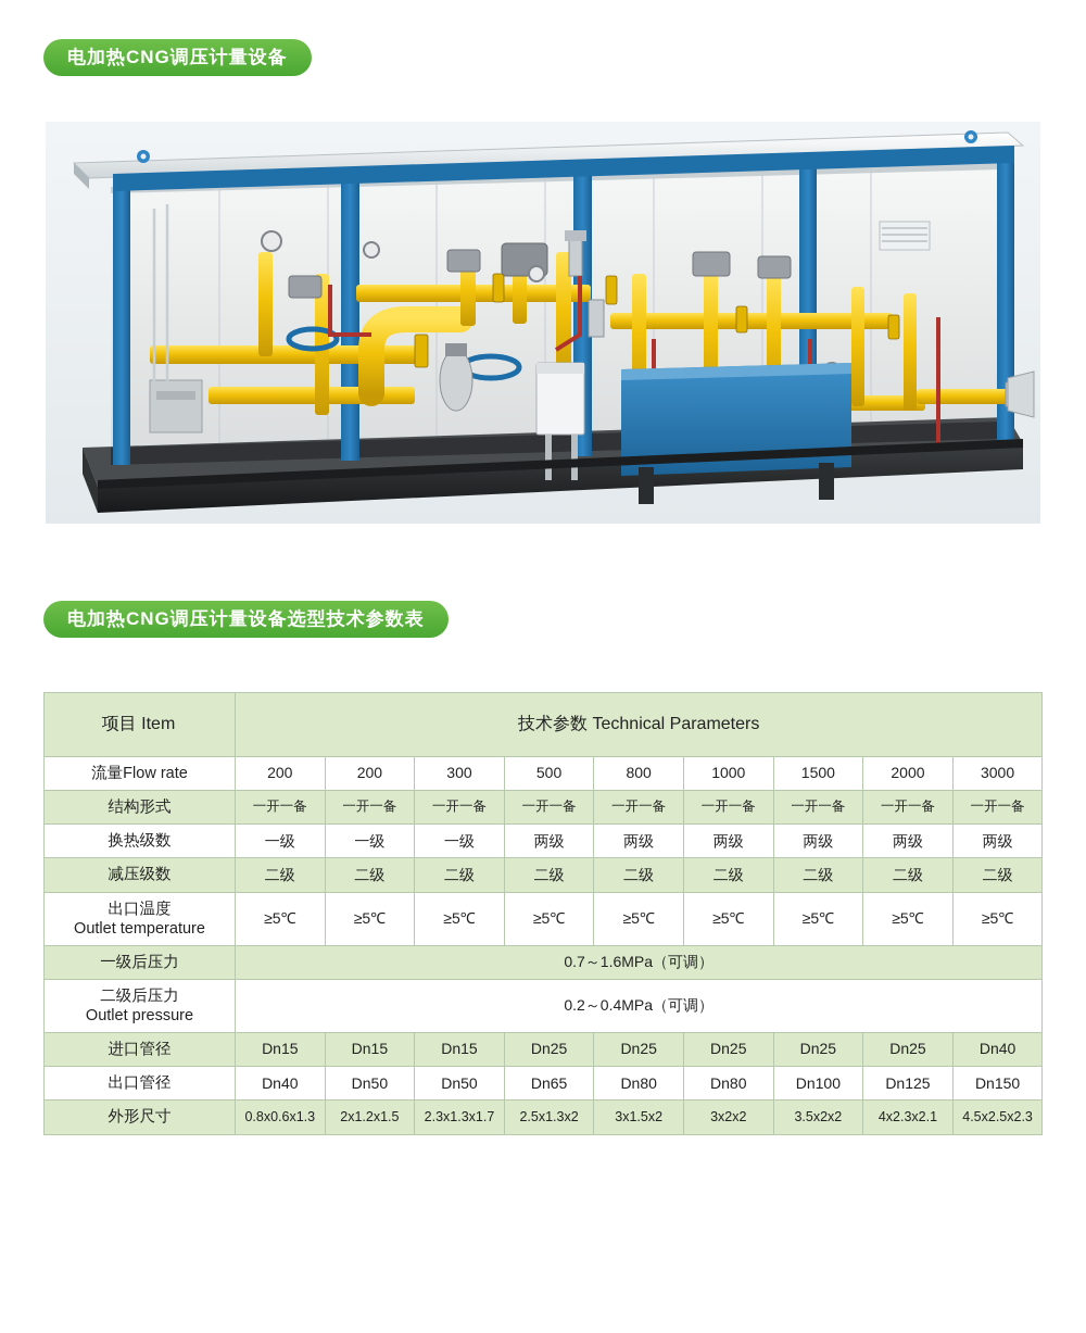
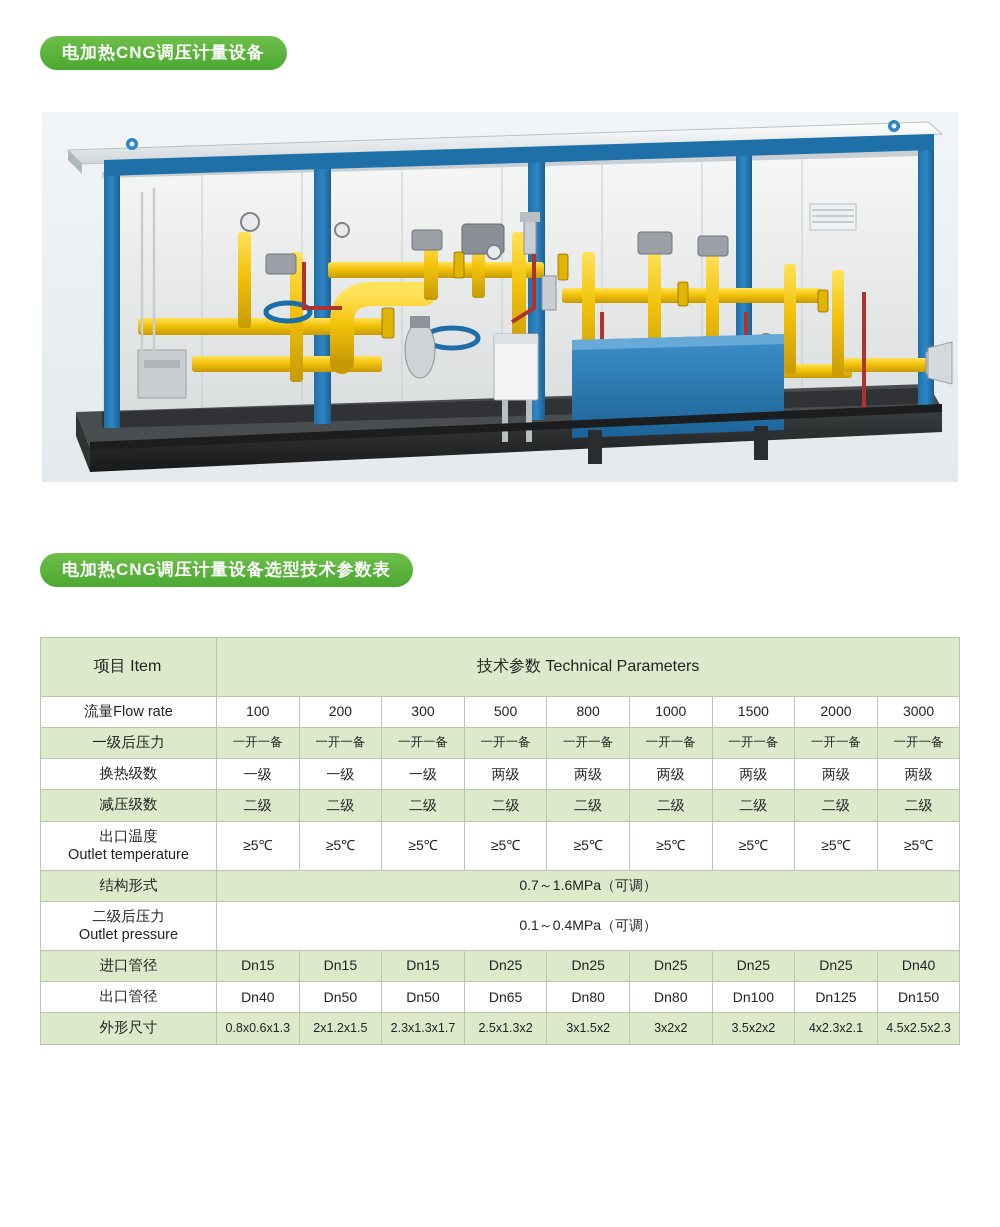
  电加热CNG调压计量设备
  电加热CNG调压计量设备选型技术参数表
  项目 Item	技术参数 Technical Parameters
- 流量Flow rate	200	200	300	500	800	1000	1500	2000	3000
+ 流量Flow rate	100	200	300	500	800	1000	1500	2000	3000
- 结构形式	一开一备	一开一备	一开一备	一开一备	一开一备	一开一备	一开一备	一开一备	一开一备
+ 一级后压力	一开一备	一开一备	一开一备	一开一备	一开一备	一开一备	一开一备	一开一备	一开一备
  换热级数	一级	一级	一级	两级	两级	两级	两级	两级	两级
  减压级数	二级	二级	二级	二级	二级	二级	二级	二级	二级
  出口温度 Outlet temperature	≥5℃	≥5℃	≥5℃	≥5℃	≥5℃	≥5℃	≥5℃	≥5℃	≥5℃
- 一级后压力	0.7～1.6MPa（可调）
+ 结构形式	0.7～1.6MPa（可调）
- 二级后压力 Outlet pressure	0.2～0.4MPa（可调）
+ 二级后压力 Outlet pressure	0.1～0.4MPa（可调）
  进口管径	Dn15	Dn15	Dn15	Dn25	Dn25	Dn25	Dn25	Dn25	Dn40
  出口管径	Dn40	Dn50	Dn50	Dn65	Dn80	Dn80	Dn100	Dn125	Dn150
  外形尺寸	0.8x0.6x1.3	2x1.2x1.5	2.3x1.3x1.7	2.5x1.3x2	3x1.5x2	3x2x2	3.5x2x2	4x2.3x2.1	4.5x2.5x2.3
